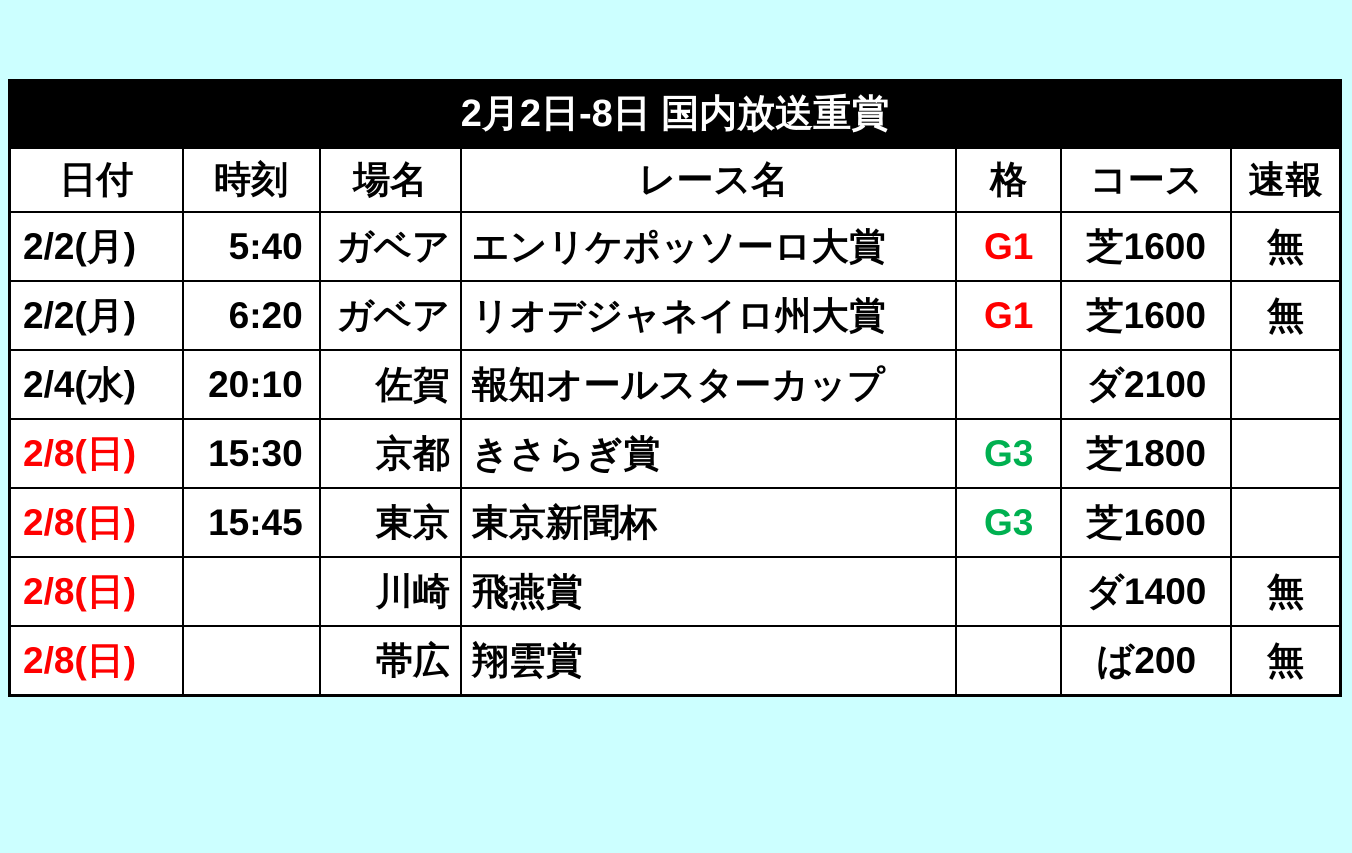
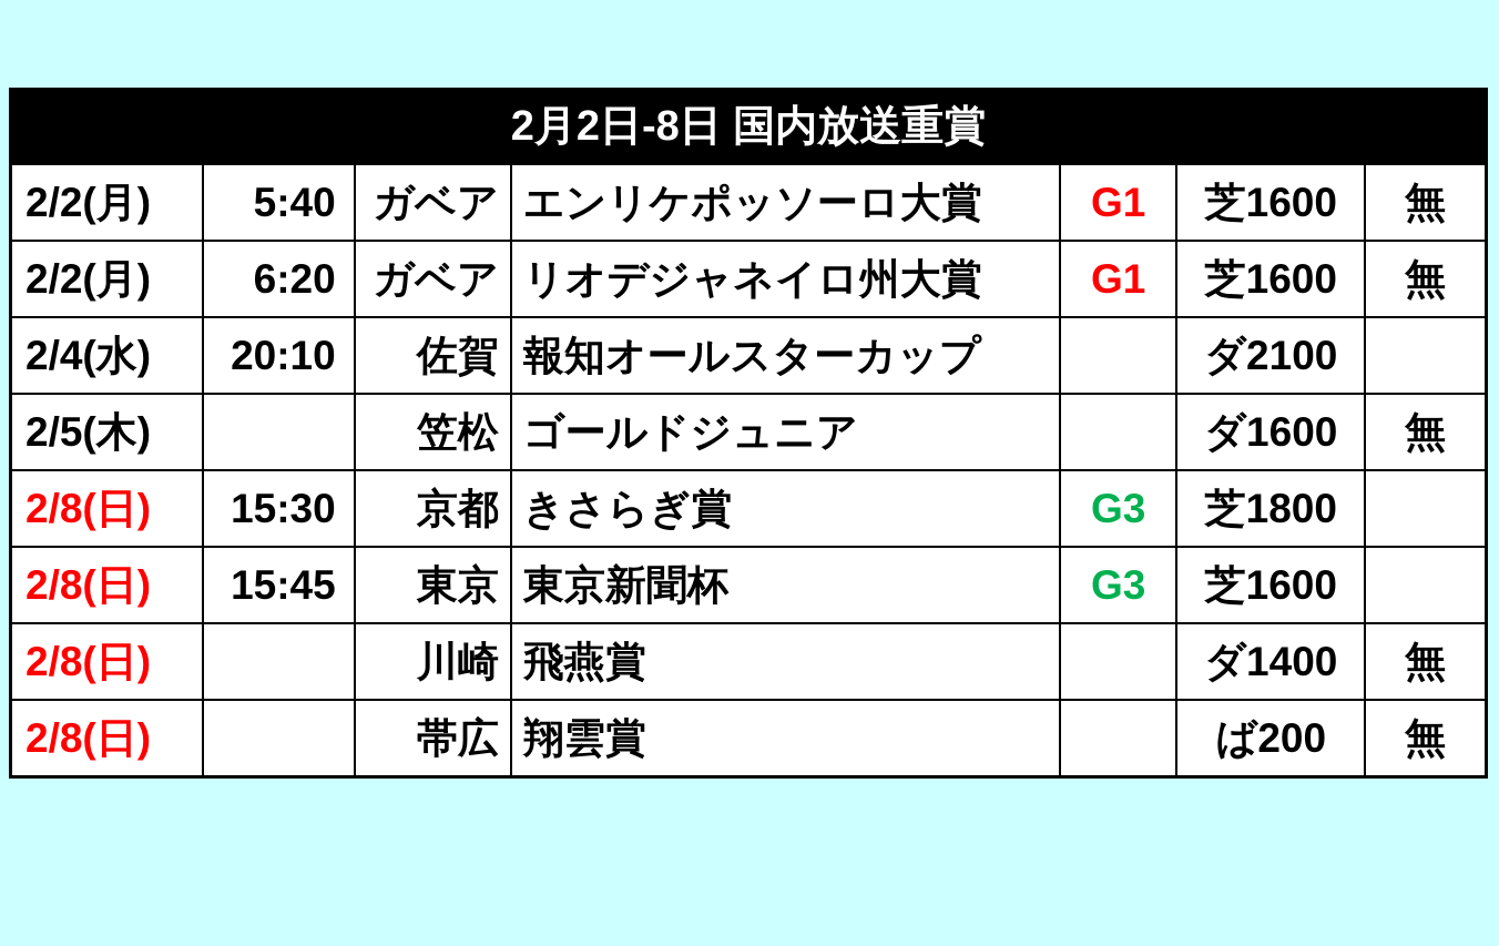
  2月2日-8日 国内放送重賞
- 日付	時刻	場名	レース名	格	コース	速報
  2/2(月)	5:40	ガベア	エンリケポッソーロ大賞	G1	芝1600	無
  2/2(月)	6:20	ガベア	リオデジャネイロ州大賞	G1	芝1600	無
  2/4(水)	20:10	佐賀	報知オールスターカップ		ダ2100
+ 2/5(木)		笠松	ゴールドジュニア		ダ1600	無
  2/8(日)	15:30	京都	きさらぎ賞	G3	芝1800
  2/8(日)	15:45	東京	東京新聞杯	G3	芝1600
  2/8(日)		川崎	飛燕賞		ダ1400	無
  2/8(日)		帯広	翔雲賞		ば200	無
